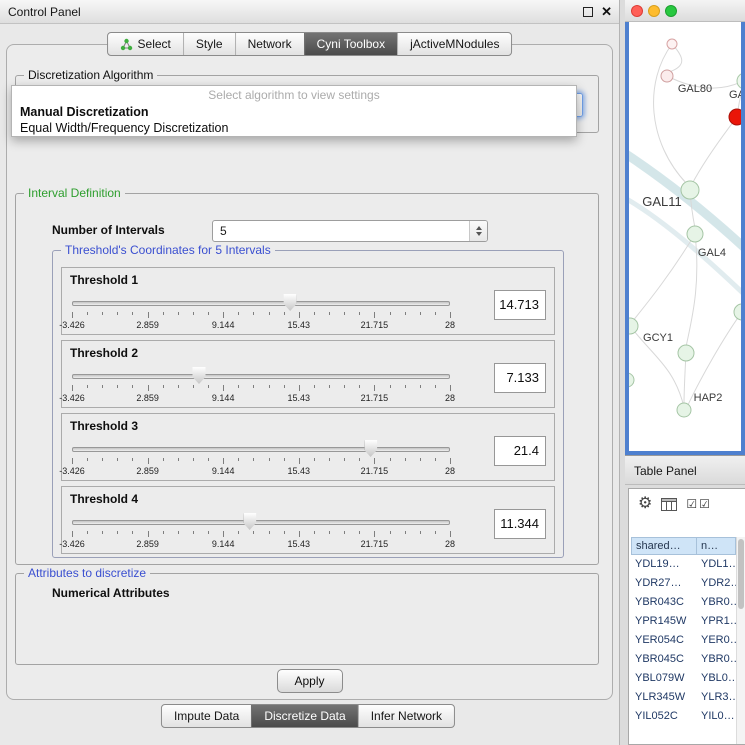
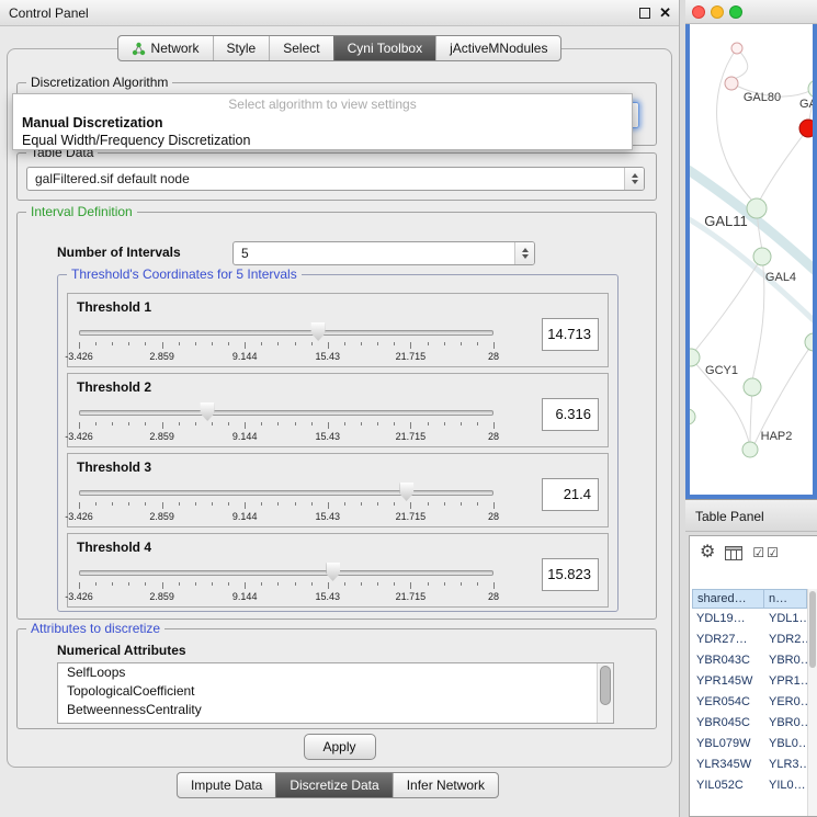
  Control Panel
  ✕
- Select
+ Network
  Style
- Network
+ Select
  Cyni Toolbox
  jActiveMNodules
  Discretization Algorithm
  Select algorithm to view settings
  Manual Discretization
  Equal Width/Frequency Discretization
+ Table Data
+ galFiltered.sif default node
  Interval Definition
  Number of Intervals
  5
  Threshold's Coordinates for 5 Intervals
  Threshold 1
  -3.426
  2.859
  9.144
  15.43
  21.715
  28
  14.713
  Threshold 2
  -3.426
  2.859
  9.144
  15.43
  21.715
  28
- 7.133
+ 6.316
  Threshold 3
  -3.426
  2.859
  9.144
  15.43
  21.715
  28
  21.4
  Threshold 4
  -3.426
  2.859
  9.144
  15.43
  21.715
  28
- 11.344
+ 15.823
  Attributes to discretize
  Numerical Attributes
+ SelfLoops
+ TopologicalCoefficient
+ BetweennessCentrality
  Apply
  Impute Data
  Discretize Data
  Infer Network
  GAL80
  GAL11
  GAL4
  GCY1
  HAP2
  Table Panel
  ⚙
  ☑☑
  shared…
  n…
  YDL19…
  YDL1…
  YDR27…
  YDR2
  YBR043C
  YBR0
  YPR145W
  YPR1
  YER054C
  YER0
  YBR045C
  YBR0
  YBL079W
  YBL0…
  YLR345W
  YLR3…
  YIL052C
  YIL0…
